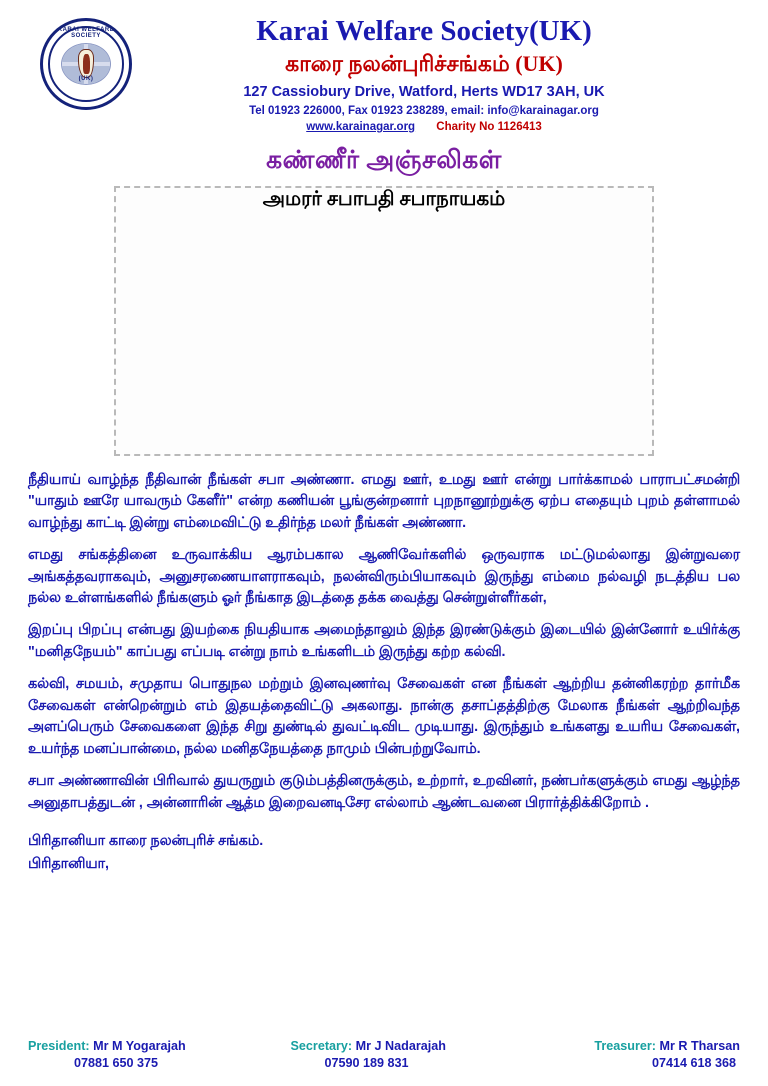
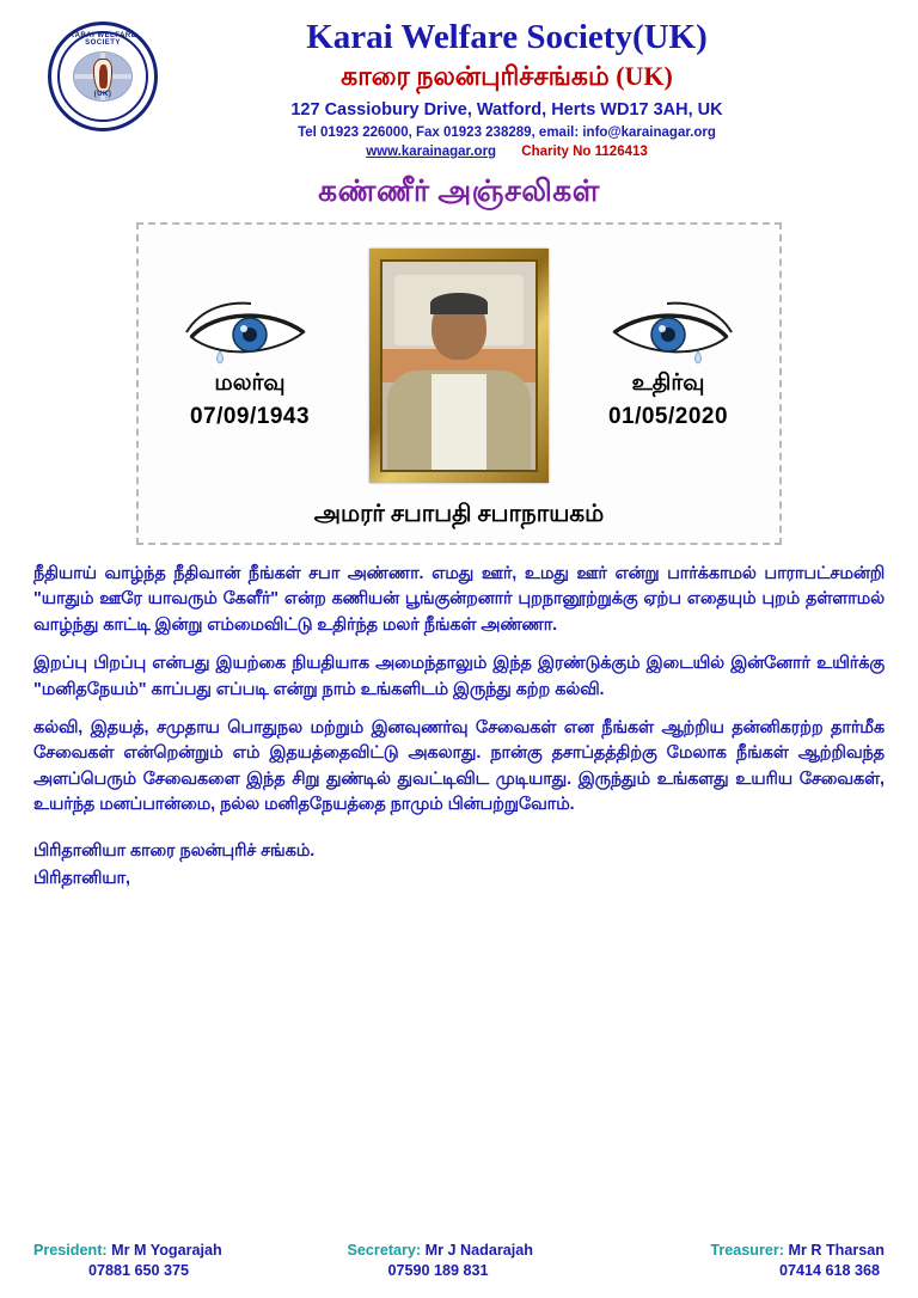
  Karai Welfare Society(UK)
  காரை நலன்புரிச்சங்கம் (UK)
  127 Cassiobury Drive, Watford, Herts WD17 3AH, UK
  Tel 01923 226000, Fax 01923 238289, email: info@karainagar.org
  www.karainagar.org Charity No 1126413
  கண்ணீர் அஞ்சலிகள்
+ மலர்வு
+ 07/09/1943
+ உதிர்வு
+ 01/05/2020
  அமரர் சபாபதி சபாநாயகம்
  நீதியாய் வாழ்ந்த நீதிவான் நீங்கள் சபா அண்ணா. எமது ஊர், உமது ஊர் என்று பார்க்காமல் பாராபட்சமன்றி "யாதும் ஊரே யாவரும் கேளீர்" என்ற கணியன் பூங்குன்றனார் புறநானூற்றுக்கு ஏற்ப எதையும் புறம் தள்ளாமல் வாழ்ந்து காட்டி இன்று எம்மைவிட்டு உதிர்ந்த மலர் நீங்கள் அண்ணா.
- எமது சங்கத்தினை உருவாக்கிய ஆரம்பகால ஆணிவேர்களில் ஒருவராக மட்டுமல்லாது இன்றுவரை அங்கத்தவராகவும், அனுசரணையாளராகவும், நலன்விரும்பியாகவும் இருந்து எம்மை நல்வழி நடத்திய பல நல்ல உள்ளங்களில் நீங்களும் ஓர் நீங்காத இடத்தை தக்க வைத்து சென்றுள்ளீர்கள்,
  இறப்பு பிறப்பு என்பது இயற்கை நியதியாக அமைந்தாலும் இந்த இரண்டுக்கும் இடையில் இன்னோர் உயிர்க்கு "மனிதநேயம்" காப்பது எப்படி என்று நாம் உங்களிடம் இருந்து கற்ற கல்வி.
- கல்வி, சமயம், சமுதாய பொதுநல மற்றும் இனவுணர்வு சேவைகள் என நீங்கள் ஆற்றிய தன்னிகரற்ற தார்மீக சேவைகள் என்றென்றும் எம் இதயத்தைவிட்டு அகலாது. நான்கு தசாப்தத்திற்கு மேலாக நீங்கள் ஆற்றிவந்த அளப்பெரும் சேவைகளை இந்த சிறு துண்டில் துவட்டிவிட முடியாது. இருந்தும் உங்களது உயரிய சேவைகள், உயர்ந்த மனப்பான்மை, நல்ல மனிதநேயத்தை நாமும் பின்பற்றுவோம்.
+ கல்வி, இதயத், சமுதாய பொதுநல மற்றும் இனவுணர்வு சேவைகள் என நீங்கள் ஆற்றிய தன்னிகரற்ற தார்மீக சேவைகள் என்றென்றும் எம் இதயத்தைவிட்டு அகலாது. நான்கு தசாப்தத்திற்கு மேலாக நீங்கள் ஆற்றிவந்த அளப்பெரும் சேவைகளை இந்த சிறு துண்டில் துவட்டிவிட முடியாது. இருந்தும் உங்களது உயரிய சேவைகள், உயர்ந்த மனப்பான்மை, நல்ல மனிதநேயத்தை நாமும் பின்பற்றுவோம்.
- சபா அண்ணாவின் பிரிவால் துயருறும் குடும்பத்தினருக்கும், உற்றார், உறவினர், நண்பர்களுக்கும் எமது ஆழ்ந்த அனுதாபத்துடன் , அன்னாரின் ஆத்ம இறைவனடிசேர எல்லாம் ஆண்டவனை பிரார்த்திக்கிறோம் .
  பிரிதானியா காரை நலன்புரிச் சங்கம்.
  பிரிதானியா,
  President: Mr M Yogarajah
  07881 650 375
  Secretary: Mr J Nadarajah
  07590 189 831
  Treasurer: Mr R Tharsan
  07414 618 368
